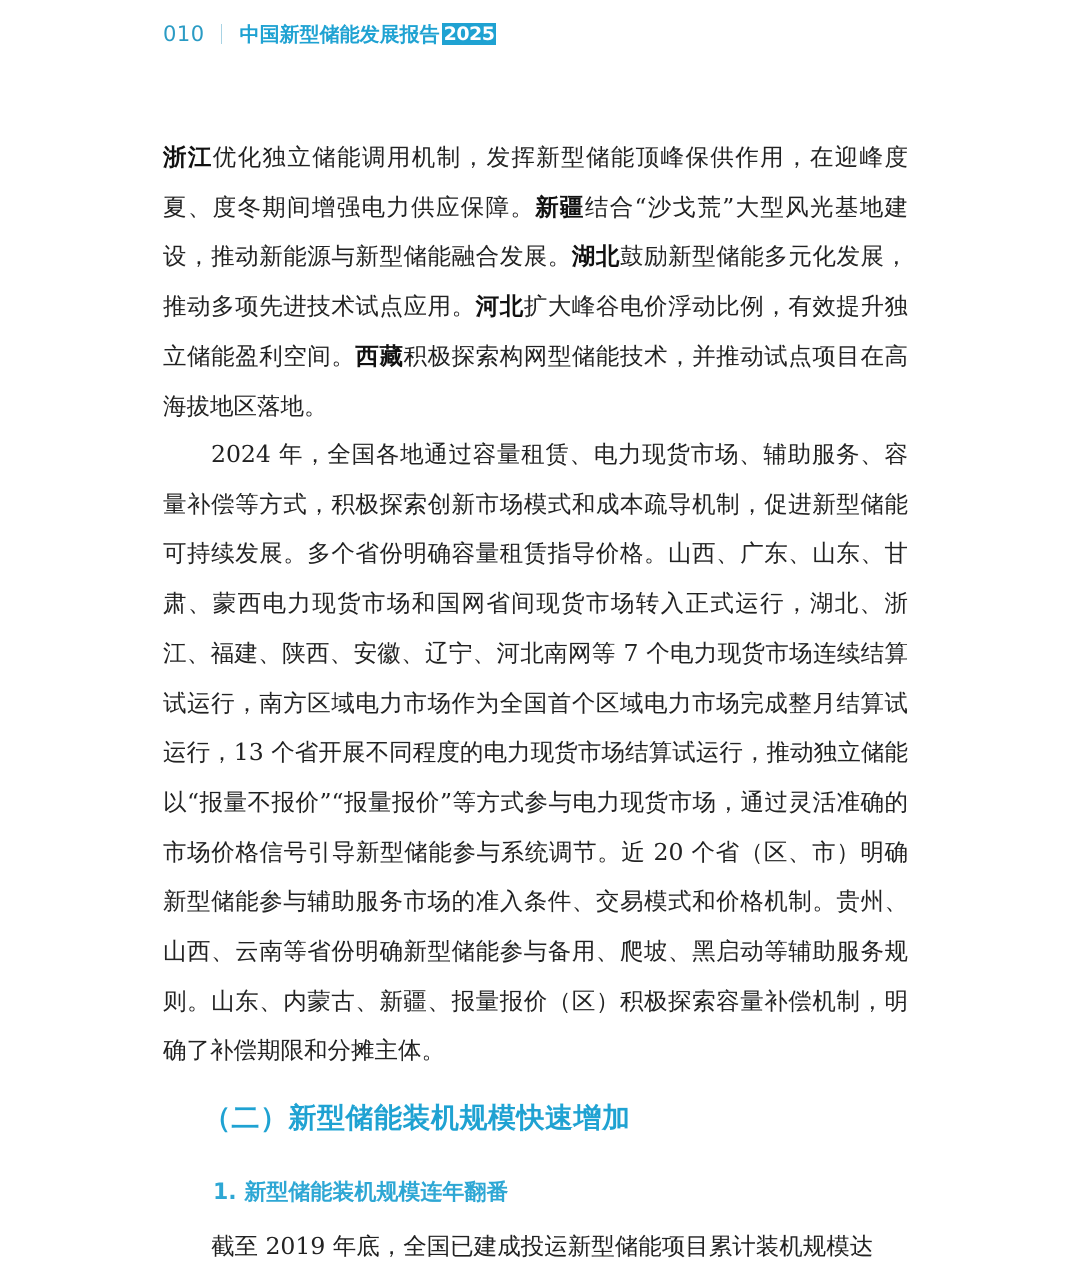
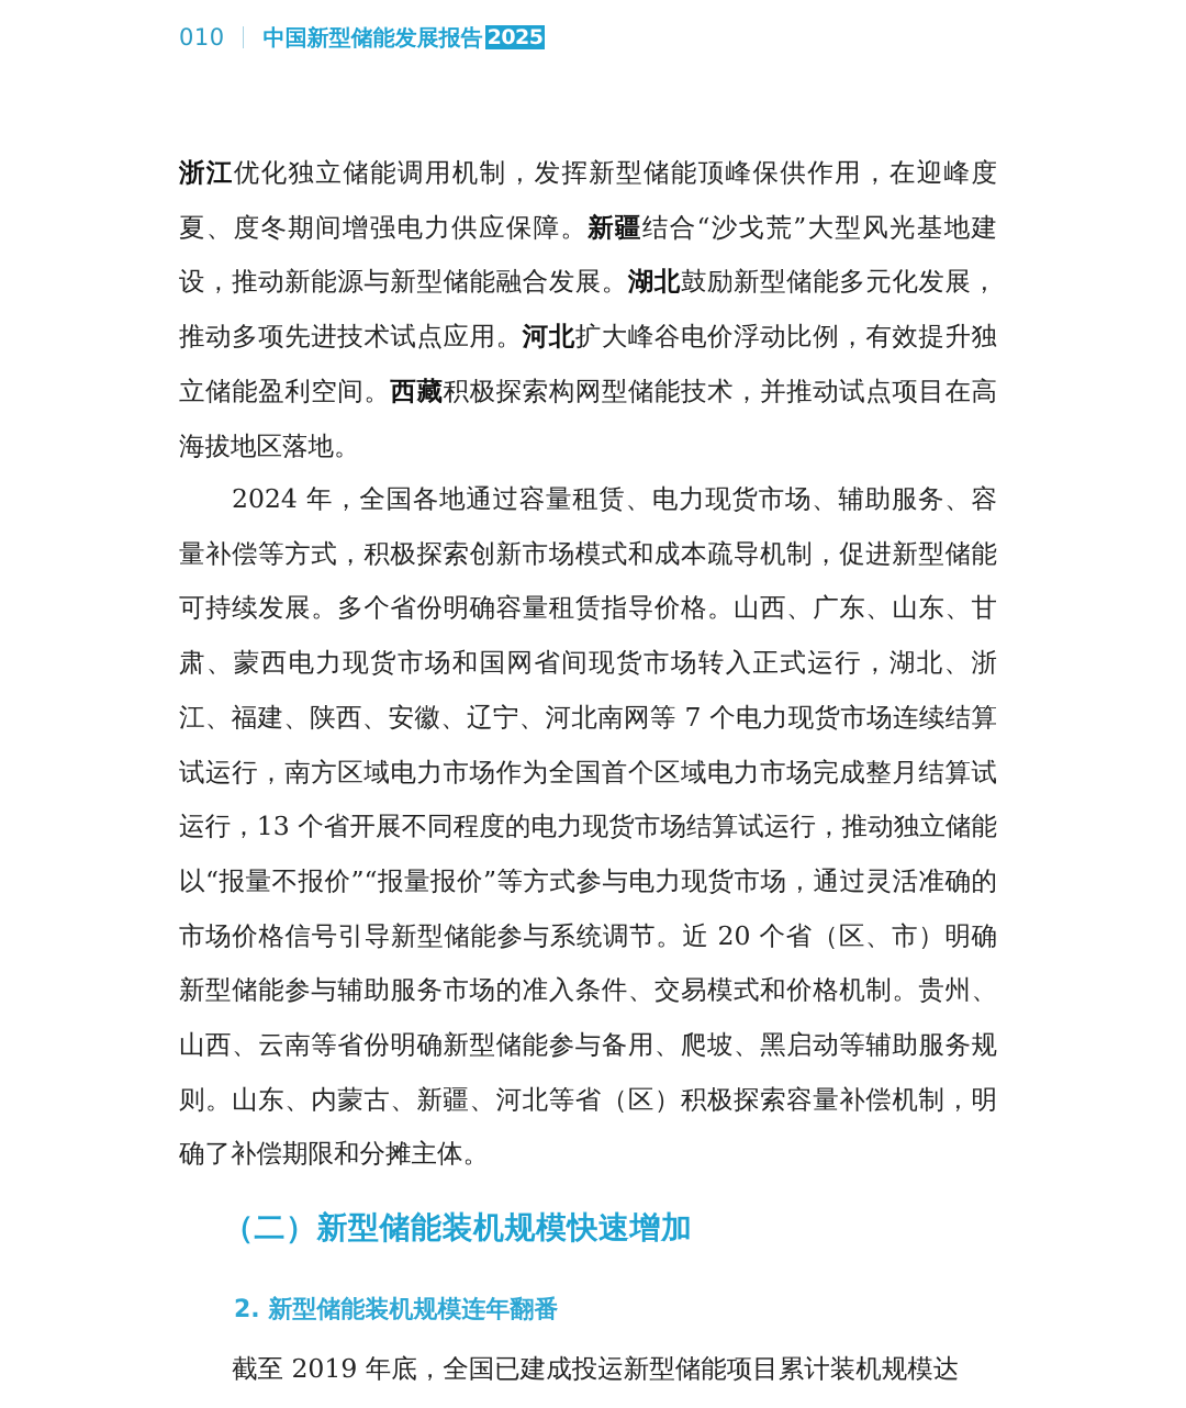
  010
  中国新型储能发展报告
  2025
  浙江优化独立储能调用机制，发挥新型储能顶峰保供作用，在迎峰度夏、度冬期间增强电力供应保障。新疆结合“沙戈荒”大型风光基地建设，推动新能源与新型储能融合发展。湖北鼓励新型储能多元化发展，推动多项先进技术试点应用。河北扩大峰谷电价浮动比例，有效提升独立储能盈利空间。西藏积极探索构网型储能技术，并推动试点项目在高海拔地区落地。
- 2024 年，全国各地通过容量租赁、电力现货市场、辅助服务、容量补偿等方式，积极探索创新市场模式和成本疏导机制，促进新型储能可持续发展。多个省份明确容量租赁指导价格。山西、广东、山东、甘肃、蒙西电力现货市场和国网省间现货市场转入正式运行，湖北、浙江、福建、陕西、安徽、辽宁、河北南网等 7 个电力现货市场连续结算试运行，南方区域电力市场作为全国首个区域电力市场完成整月结算试运行，13 个省开展不同程度的电力现货市场结算试运行，推动独立储能以“报量不报价”“报量报价”等方式参与电力现货市场，通过灵活准确的市场价格信号引导新型储能参与系统调节。近 20 个省（区、市）明确新型储能参与辅助服务市场的准入条件、交易模式和价格机制。贵州、山西、云南等省份明确新型储能参与备用、爬坡、黑启动等辅助服务规则。山东、内蒙古、新疆、报量报价（区）积极探索容量补偿机制，明确了补偿期限和分摊主体。
+ 2024 年，全国各地通过容量租赁、电力现货市场、辅助服务、容量补偿等方式，积极探索创新市场模式和成本疏导机制，促进新型储能可持续发展。多个省份明确容量租赁指导价格。山西、广东、山东、甘肃、蒙西电力现货市场和国网省间现货市场转入正式运行，湖北、浙江、福建、陕西、安徽、辽宁、河北南网等 7 个电力现货市场连续结算试运行，南方区域电力市场作为全国首个区域电力市场完成整月结算试运行，13 个省开展不同程度的电力现货市场结算试运行，推动独立储能以“报量不报价”“报量报价”等方式参与电力现货市场，通过灵活准确的市场价格信号引导新型储能参与系统调节。近 20 个省（区、市）明确新型储能参与辅助服务市场的准入条件、交易模式和价格机制。贵州、山西、云南等省份明确新型储能参与备用、爬坡、黑启动等辅助服务规则。山东、内蒙古、新疆、河北等省（区）积极探索容量补偿机制，明确了补偿期限和分摊主体。
  （二）新型储能装机规模快速增加
- 1. 新型储能装机规模连年翻番
+ 2. 新型储能装机规模连年翻番
  截至 2019 年底，全国已建成投运新型储能项目累计装机规模达
